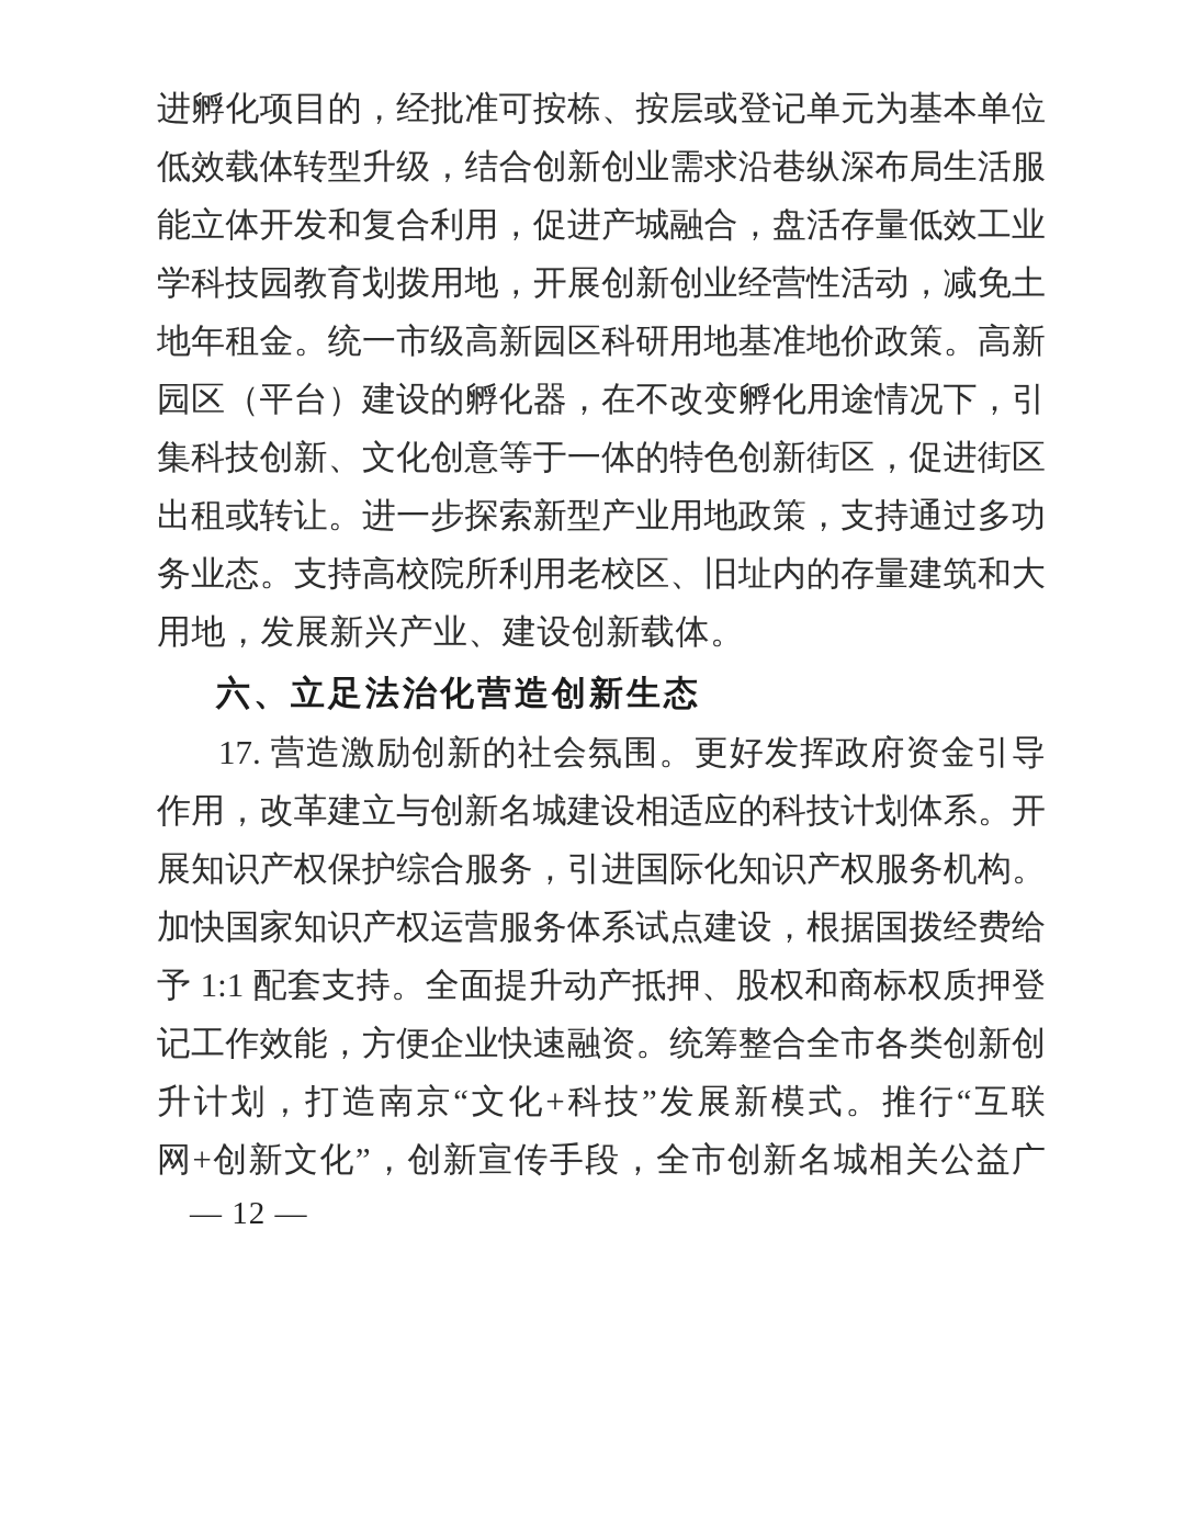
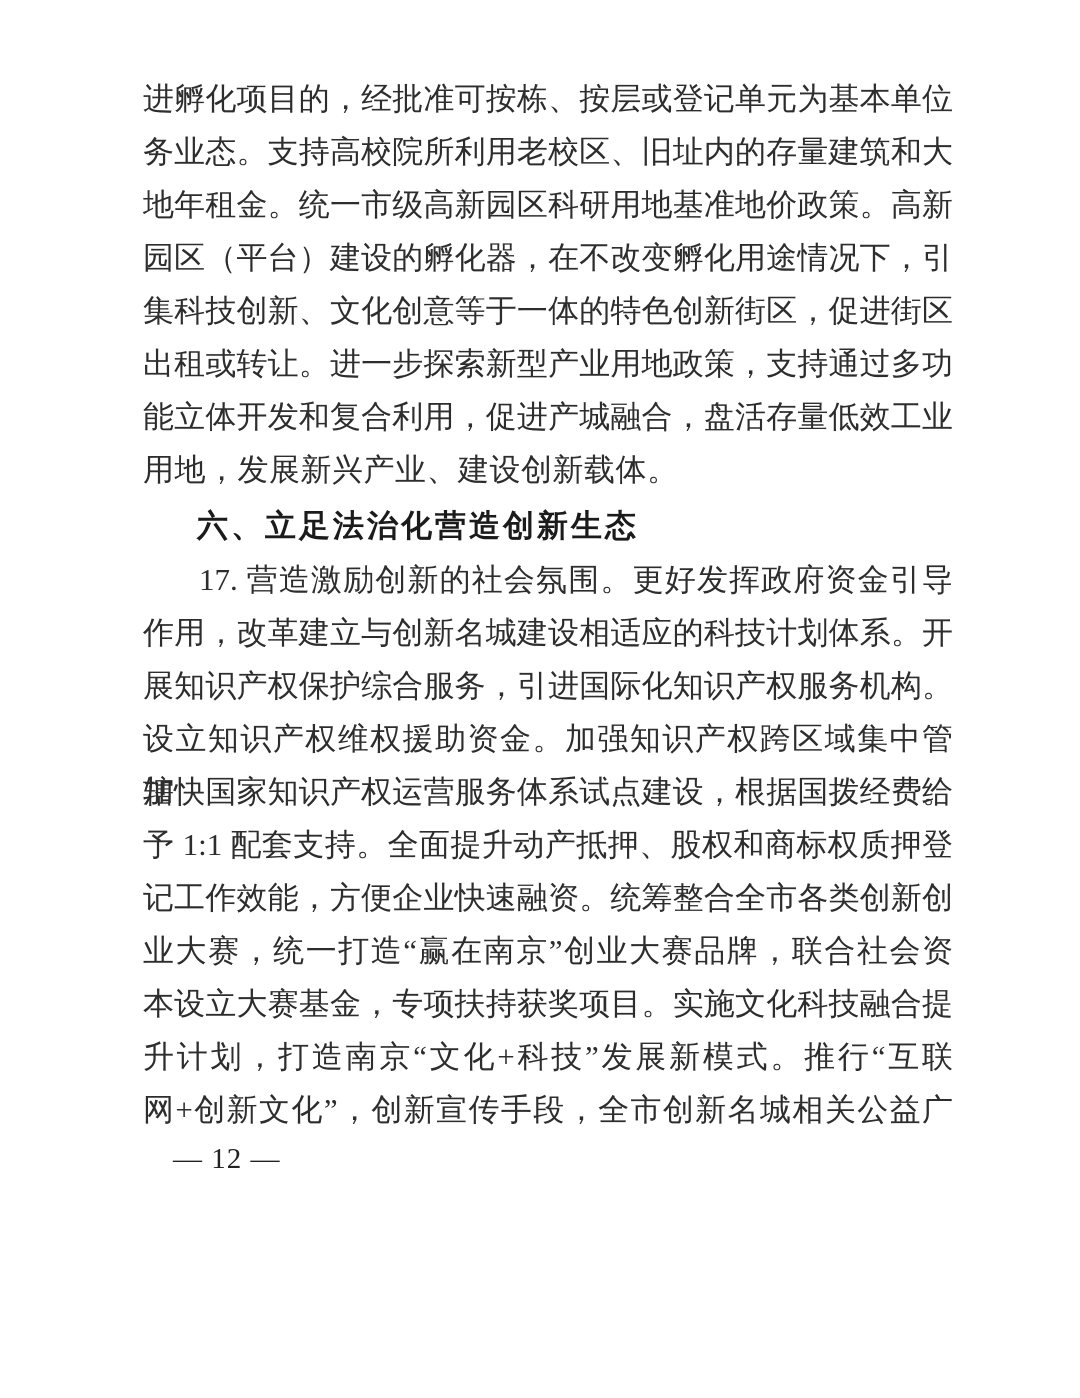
  进孵化项目的，经批准可按栋、按层或登记单元为基本单位
- 低效载体转型升级，结合创新创业需求沿巷纵深布局生活服
- 能立体开发和复合利用，促进产城融合，盘活存量低效工业
+ 务业态。支持高校院所利用老校区、旧址内的存量建筑和大
- 学科技园教育划拨用地，开展创新创业经营性活动，减免土
  地年租金。统一市级高新园区科研用地基准地价政策。高新
  园区（平台）建设的孵化器，在不改变孵化用途情况下，引
  集科技创新、文化创意等于一体的特色创新街区，促进街区
  出租或转让。进一步探索新型产业用地政策，支持通过多功
- 务业态。支持高校院所利用老校区、旧址内的存量建筑和大
+ 能立体开发和复合利用，促进产城融合，盘活存量低效工业
  用地，发展新兴产业、建设创新载体。
  六、立足法治化营造创新生态
  17. 营造激励创新的社会氛围。更好发挥政府资金引导
  作用，改革建立与创新名城建设相适应的科技计划体系。开
  展知识产权保护综合服务，引进国际化知识产权服务机构。
+ 设立知识产权维权援助资金。加强知识产权跨区域集中管辖。
  加快国家知识产权运营服务体系试点建设，根据国拨经费给
  予 1:1 配套支持。全面提升动产抵押、股权和商标权质押登
  记工作效能，方便企业快速融资。统筹整合全市各类创新创
+ 业大赛，统一打造“赢在南京”创业大赛品牌，联合社会资
+ 本设立大赛基金，专项扶持获奖项目。实施文化科技融合提
  升计划，打造南京“文化+科技”发展新模式。推行“互联
  网+创新文化”，创新宣传手段，全市创新名城相关公益广
  — 12 —
